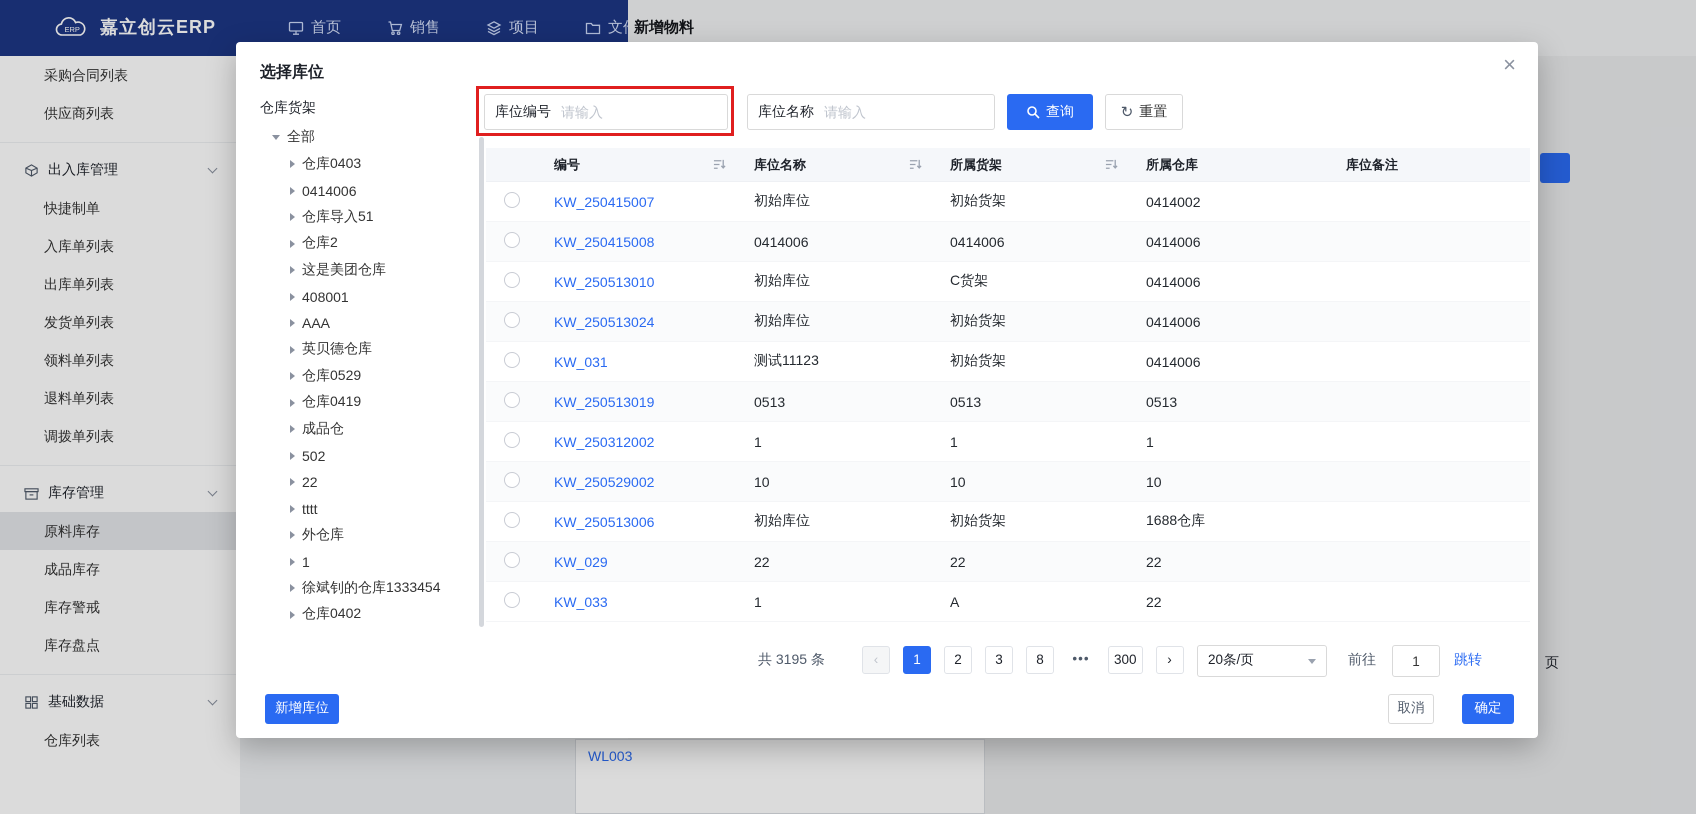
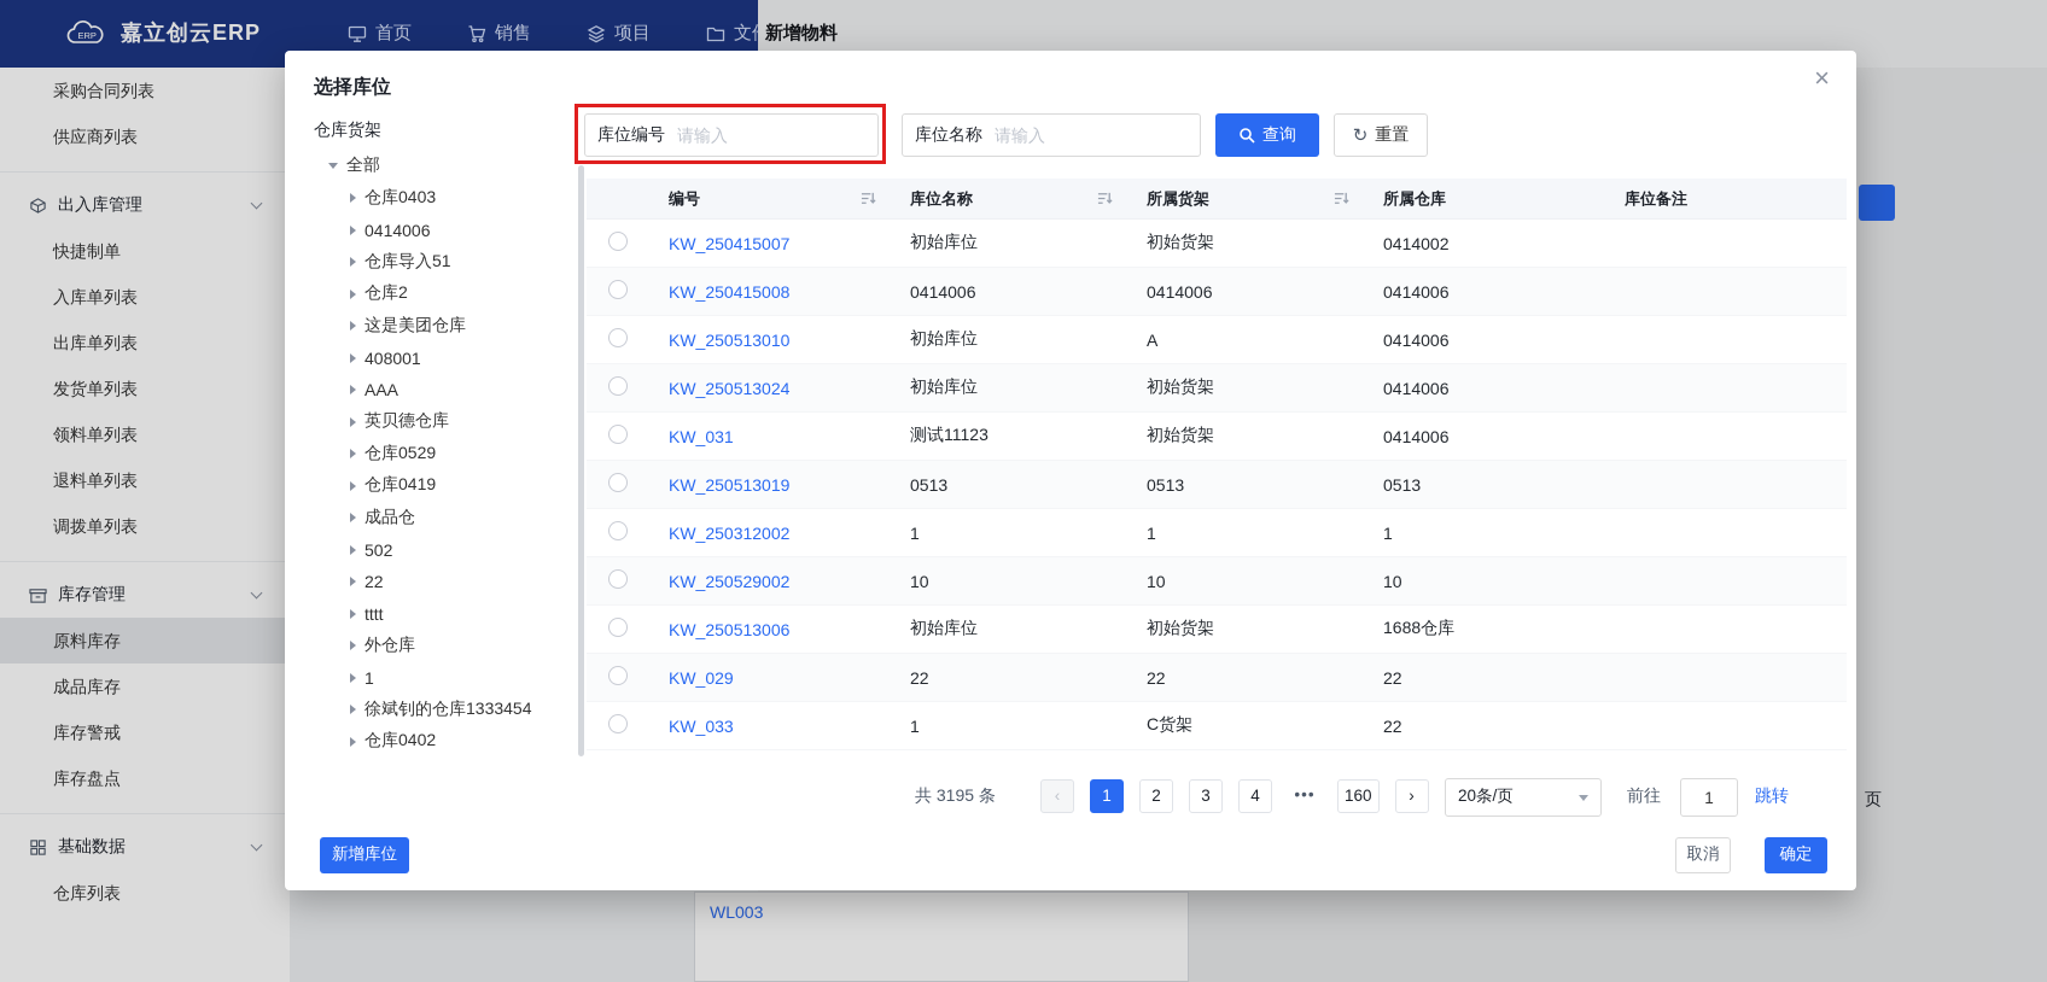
  ERP
  嘉立创云ERP
  首页
  销售
  项目
  采购合同列表
  供应商列表
  出入库管理
  快捷制单
  入库单列表
  出库单列表
  发货单列表
  领料单列表
  退料单列表
  调拨单列表
  库存管理
  原料库存
  成品库存
  库存警戒
  库存盘点
  基础数据
  仓库列表
  新增物料
  页
  WL003
  选择库位
  ×
  仓库货架
  全部
  仓库0403
  0414006
  仓库导入51
  仓库2
  这是美团仓库
  408001
  AAA
  英贝德仓库
  仓库0529
  仓库0419
  成品仓
  502
  22
  tttt
  外仓库
  1
  徐斌钊的仓库1333454
  仓库0402
  库位编号
  请输入
  库位名称
  请输入
  查询
  ↻
  重置
  编号
  库位名称
  所属货架
  所属仓库
  库位备注
  KW_250415007
  初始库位
  初始货架
  0414002
  KW_250415008
  0414006
  0414006
  0414006
  KW_250513010
  初始库位
- C货架
+ A
  0414006
  KW_250513024
  初始库位
  初始货架
  0414006
  KW_031
  测试11123
  初始货架
  0414006
  KW_250513019
  0513
  0513
  0513
  KW_250312002
  1
  1
  1
  KW_250529002
  10
  10
  10
  KW_250513006
  初始库位
  初始货架
  1688仓库
  KW_029
  22
  22
  22
  KW_033
  1
- A
+ C货架
  22
  共 3195 条
  ‹
  1
  2
  3
- 8
+ 4
  •••
- 300
+ 160
  ›
  20条/页
  前往
  1
  跳转
  新增库位
  取消
  确定
